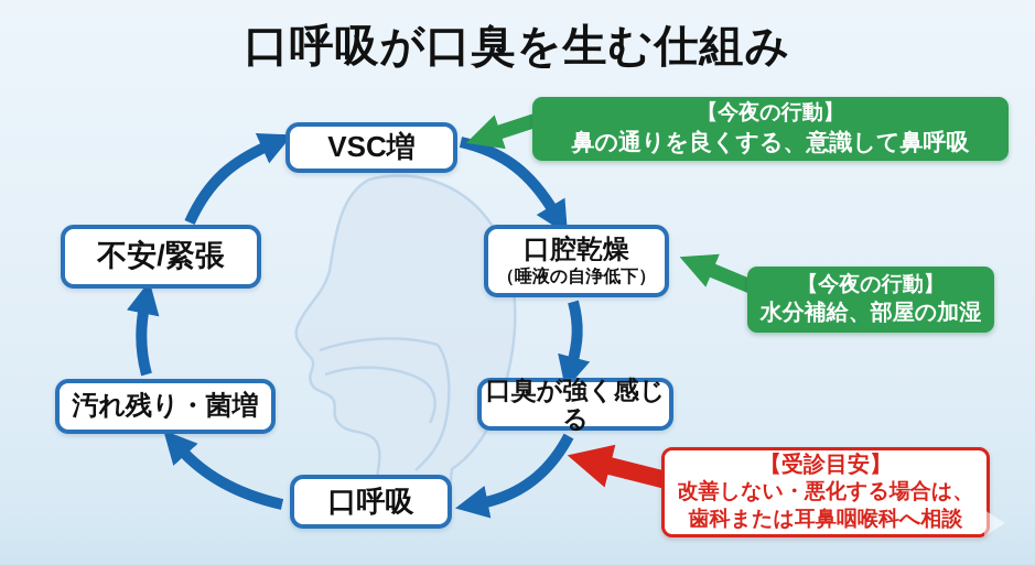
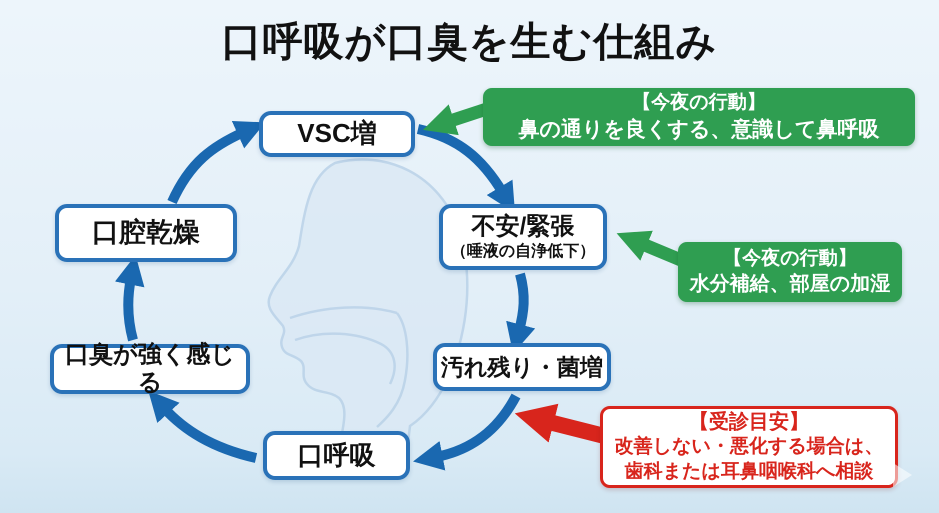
  口呼吸が口臭を生む仕組み
  VSC増
- 口腔乾燥
+ 不安/緊張
  （唾液の自浄低下）
- 口臭が強く感じる
+ 汚れ残り・菌増
  口呼吸
- 汚れ残り・菌増
+ 口臭が強く感じる
- 不安/緊張
+ 口腔乾燥
  【今夜の行動】
  鼻の通りを良くする、意識して鼻呼吸
  【今夜の行動】
  水分補給、部屋の加湿
  【受診目安】
  改善しない・悪化する場合は、
  歯科または耳鼻咽喉科へ相談
